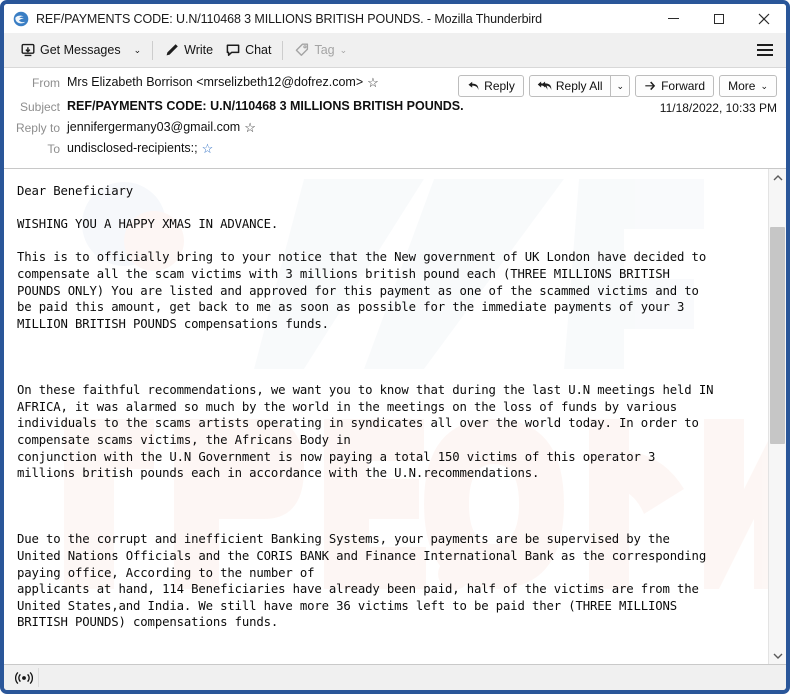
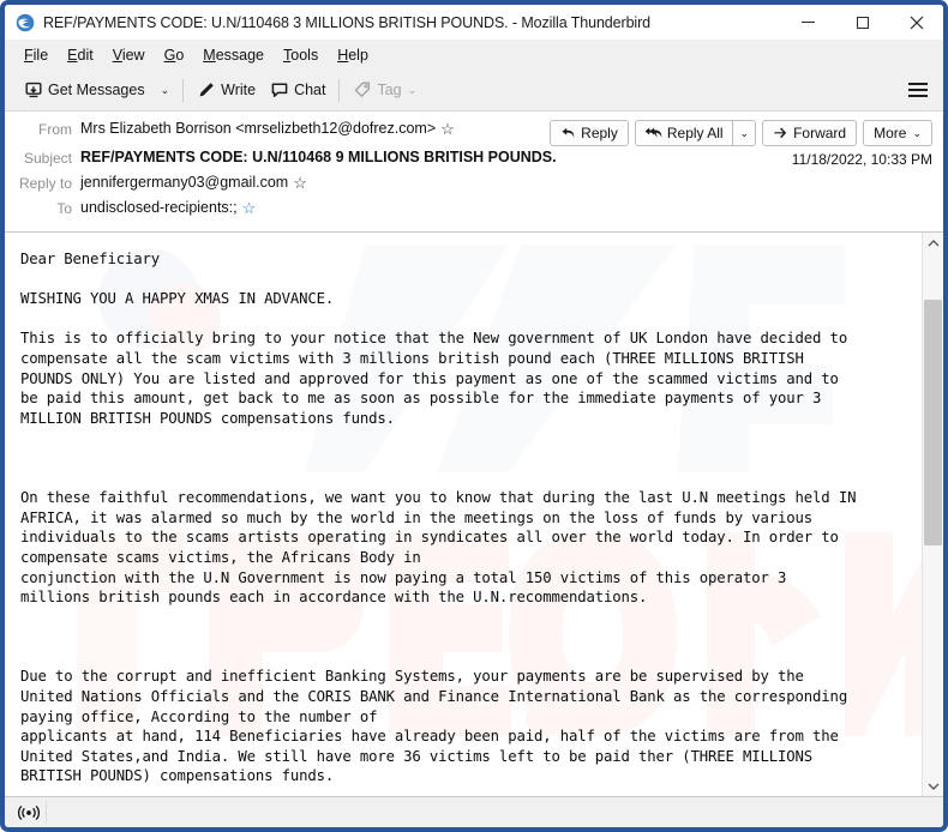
  REF/PAYMENTS CODE: U.N/110468 3 MILLIONS BRITISH POUNDS. - Mozilla Thunderbird
+ File
+ Edit
+ View
+ Go
+ Message
+ Tools
+ Help
  Get Messages
  ⌄
  Write
  Chat
  Tag
  ⌄
  From
  Mrs Elizabeth Borrison <mrselizbeth12@dofrez.com>
  ☆
  Reply
  Reply All
  ⌄
  Forward
  More
  ⌄
  Subject
- REF/PAYMENTS CODE: U.N/110468 3 MILLIONS BRITISH POUNDS.
+ REF/PAYMENTS CODE: U.N/110468 9 MILLIONS BRITISH POUNDS.
  11/18/2022, 10:33 PM
  Reply to
  jennifergermany03@gmail.com
  ☆
  To
  undisclosed-recipients:;
  ☆
  Dear Beneficiary
  WISHING YOU A HAPPY XMAS IN ADVANCE.
  This is to officially bring to your notice that the New government of UK London have decided to
  compensate all the scam victims with 3 millions british pound each (THREE MILLIONS BRITISH
  POUNDS ONLY) You are listed and approved for this payment as one of the scammed victims and to
  be paid this amount, get back to me as soon as possible for the immediate payments of your 3
  MILLION BRITISH POUNDS compensations funds.
  On these faithful recommendations, we want you to know that during the last U.N meetings held IN
  AFRICA, it was alarmed so much by the world in the meetings on the loss of funds by various
  individuals to the scams artists operating in syndicates all over the world today. In order to
  compensate scams victims, the Africans Body in
  conjunction with the U.N Government is now paying a total 150 victims of this operator 3
  millions british pounds each in accordance with the U.N.recommendations.
  Due to the corrupt and inefficient Banking Systems, your payments are be supervised by the
  United Nations Officials and the CORIS BANK and Finance International Bank as the corresponding
  paying office, According to the number of
  applicants at hand, 114 Beneficiaries have already been paid, half of the victims are from the
  United States,and India. We still have more 36 victims left to be paid ther (THREE MILLIONS
  BRITISH POUNDS) compensations funds.
